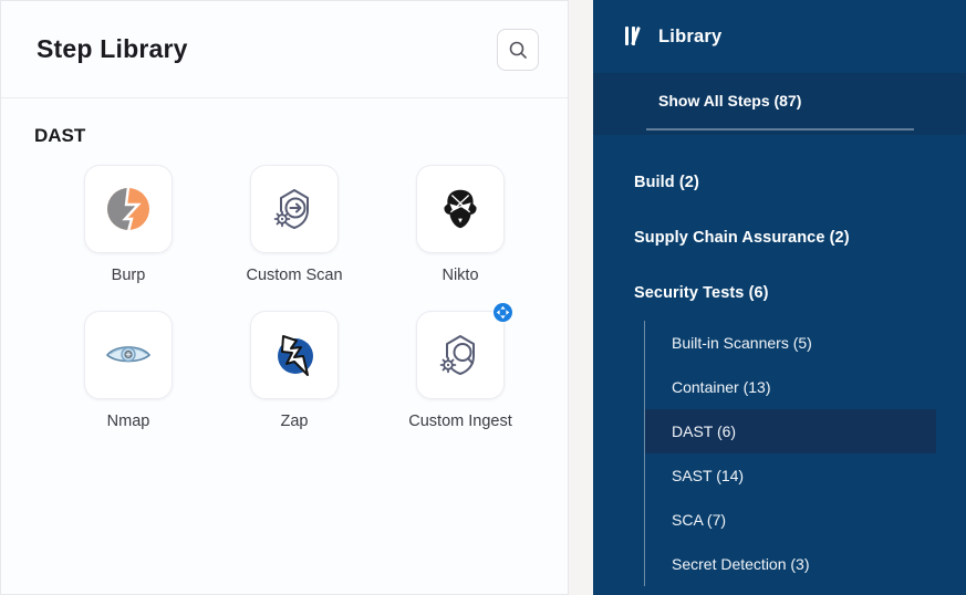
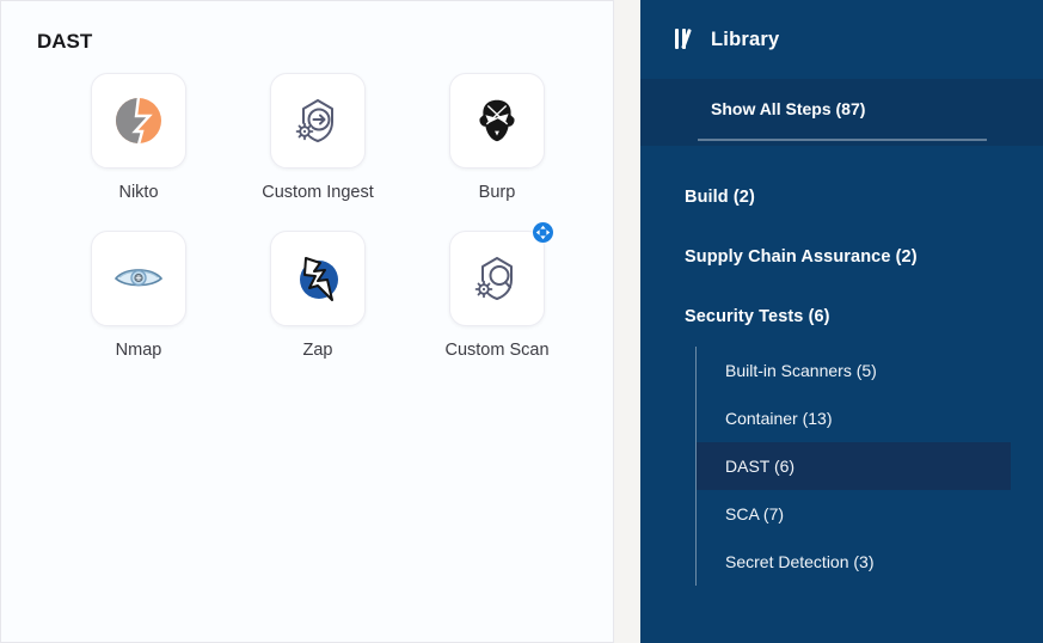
- Step Library
  DAST
- Burp
+ Nikto
- Custom Scan
+ Custom Ingest
- Nikto
+ Burp
  Nmap
  Zap
- Custom Ingest
+ Custom Scan
  Library
  Show All Steps (87)
  Build (2)
  Supply Chain Assurance (2)
  Security Tests (6)
  Built-in Scanners (5)
  Container (13)
  DAST (6)
- SAST (14)
  SCA (7)
  Secret Detection (3)
